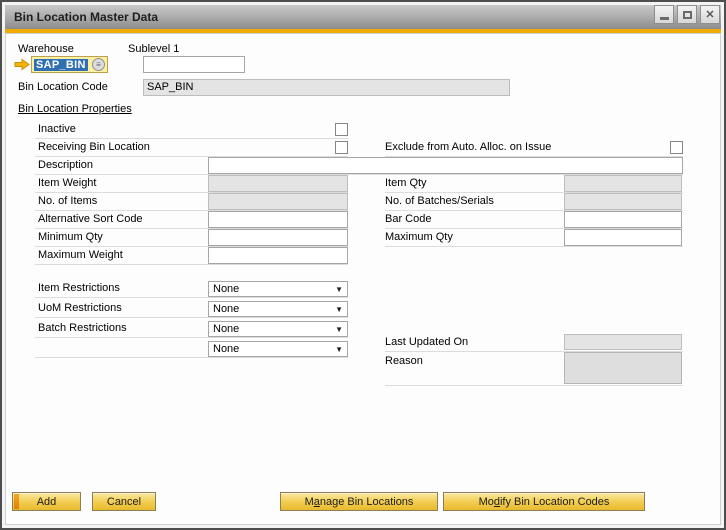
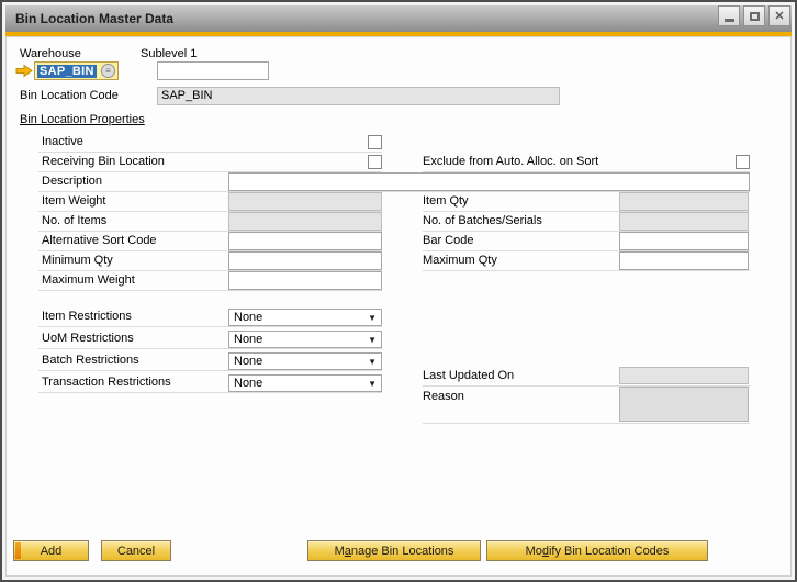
  Bin Location Master Data
  ✕
  Warehouse
  Sublevel 1
  SAP_BIN
  ≡
  Bin Location Code
  SAP_BIN
  Bin Location Properties
  Inactive
  Receiving Bin Location
- Exclude from Auto. Alloc. on Issue
+ Exclude from Auto. Alloc. on Sort
  Description
  Item Weight
  Item Qty
  No. of Items
  No. of Batches/Serials
  Alternative Sort Code
  Bar Code
  Minimum Qty
  Maximum Qty
  Maximum Weight
  Item Restrictions
  None
  ▼
  UoM Restrictions
  None
  ▼
  Batch Restrictions
  None
  ▼
+ Transaction Restrictions
  None
  ▼
  Last Updated On
  Reason
  Add
  Cancel
  Manage Bin Locations
  Modify Bin Location Codes
